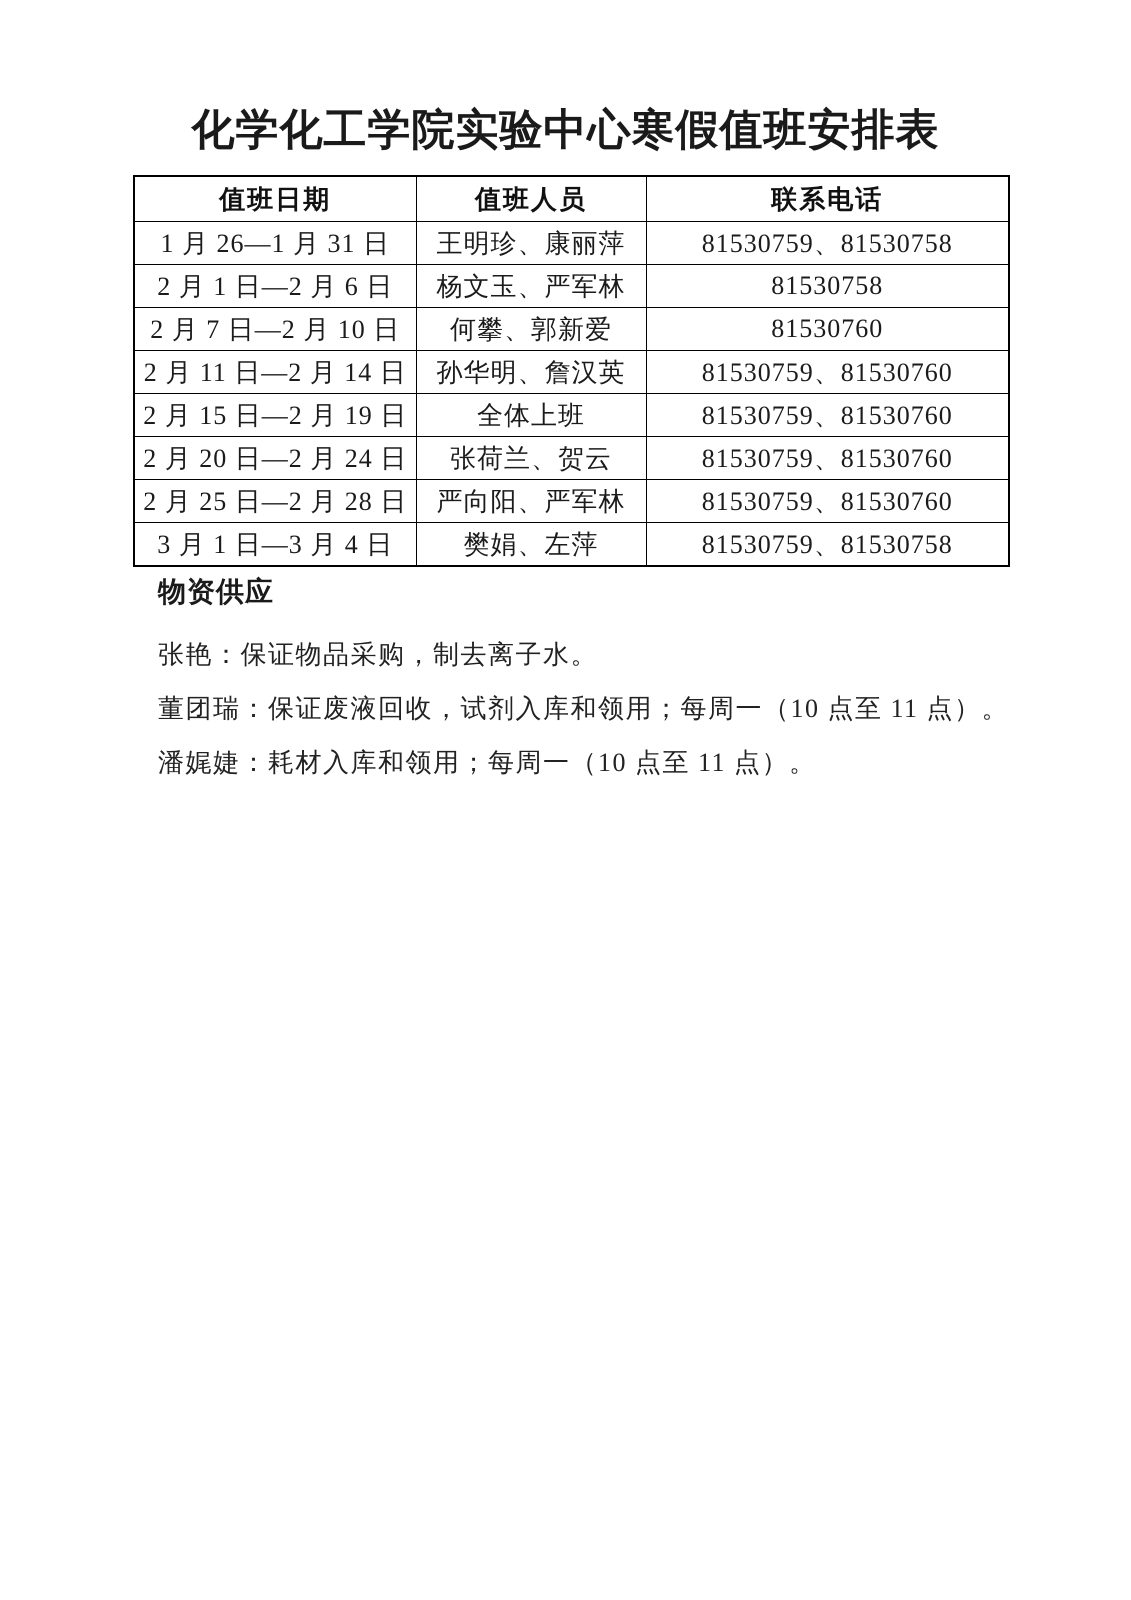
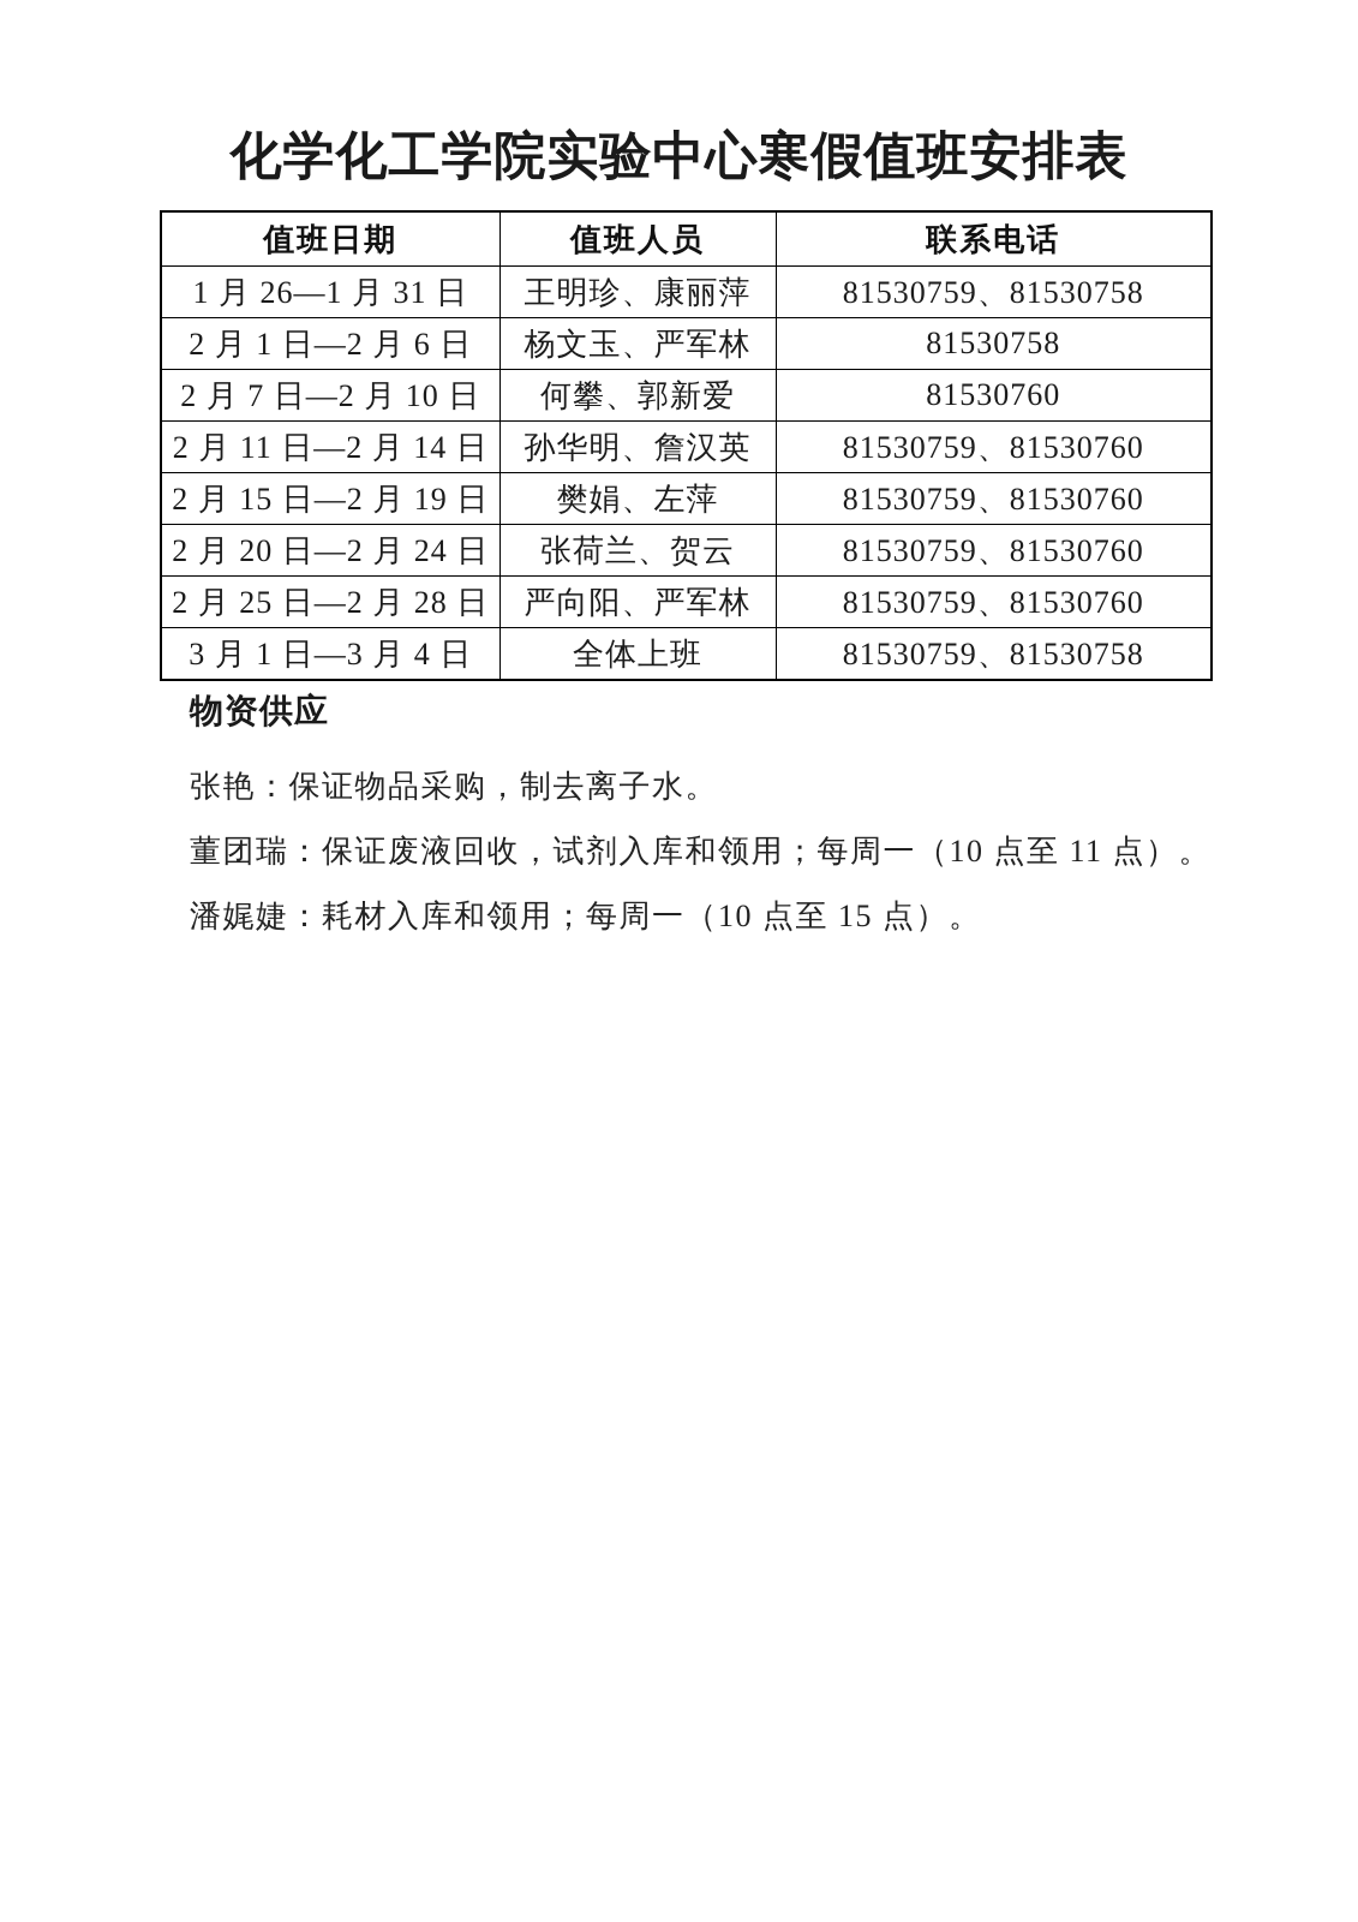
  化学化工学院实验中心寒假值班安排表
  值班日期	值班人员	联系电话
  1 月 26—1 月 31 日	王明珍、康丽萍	81530759、81530758
  2 月 1 日—2 月 6 日	杨文玉、严军林	81530758
  2 月 7 日—2 月 10 日	何攀、郭新爱	81530760
  2 月 11 日—2 月 14 日	孙华明、詹汉英	81530759、81530760
- 2 月 15 日—2 月 19 日	全体上班	81530759、81530760
+ 2 月 15 日—2 月 19 日	樊娟、左萍	81530759、81530760
  2 月 20 日—2 月 24 日	张荷兰、贺云	81530759、81530760
  2 月 25 日—2 月 28 日	严向阳、严军林	81530759、81530760
- 3 月 1 日—3 月 4 日	樊娟、左萍	81530759、81530758
+ 3 月 1 日—3 月 4 日	全体上班	81530759、81530758
  物资供应
  张艳：保证物品采购，制去离子水。
  董团瑞：保证废液回收，试剂入库和领用；每周一（10 点至 11 点）。
- 潘娓婕：耗材入库和领用；每周一（10 点至 11 点）。
+ 潘娓婕：耗材入库和领用；每周一（10 点至 15 点）。
